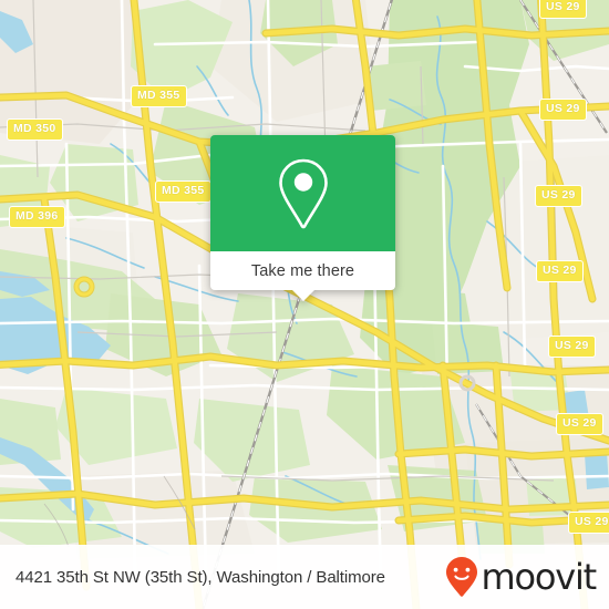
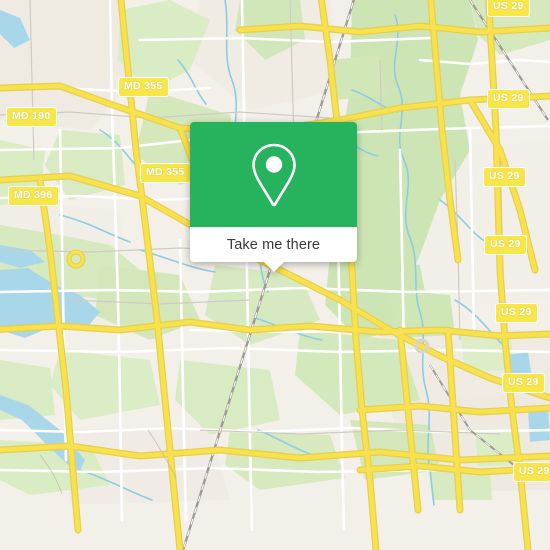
  MD 355
- MD 350
+ MD 190
  MD 396
  MD 355
  US 29
  US 29
  US 29
  US 29
  US 29
  US 29
  US 29
  Take me there
- 4421 35th St NW (35th St), Washington / Baltimore
- moovit
